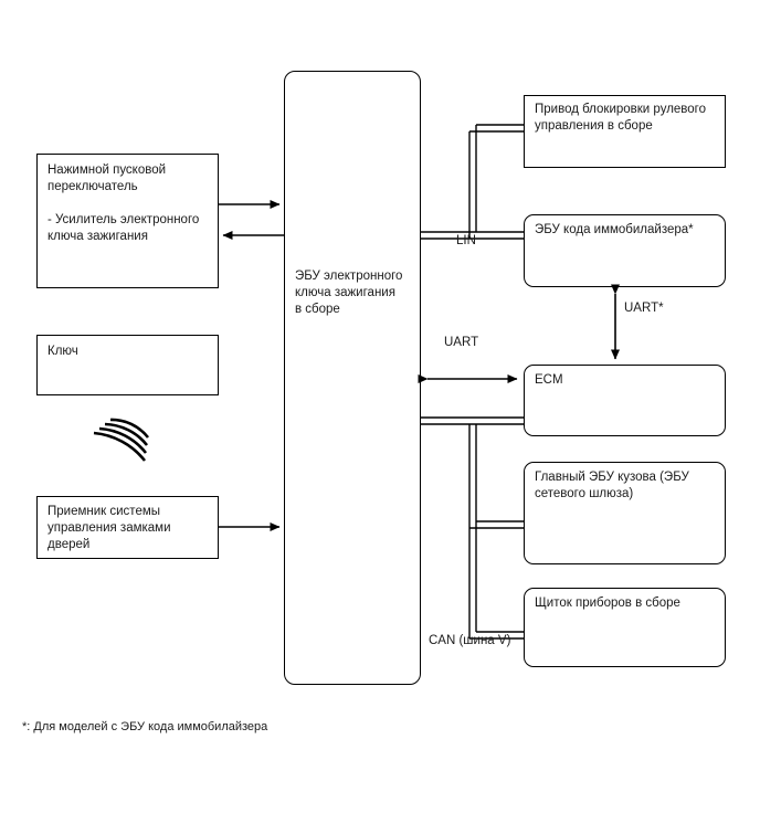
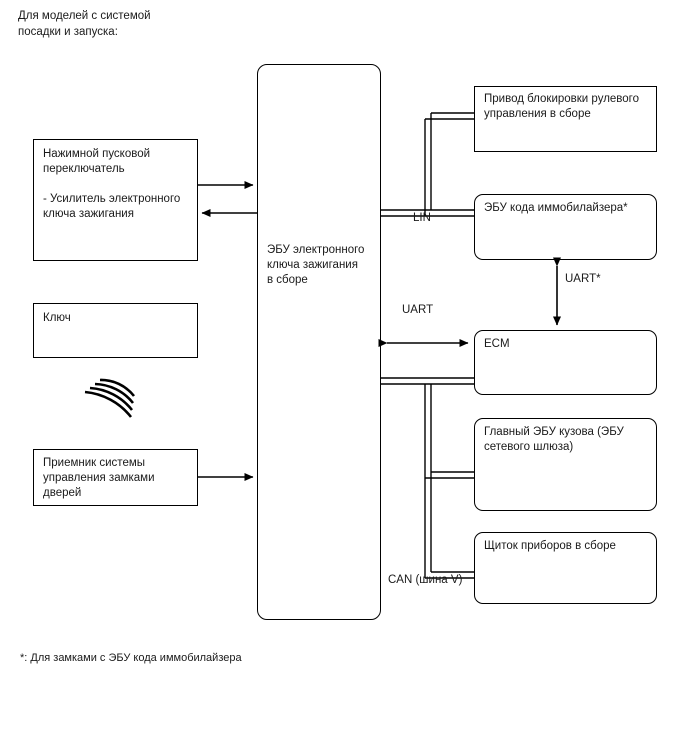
+ Для моделей с системой
+ посадки и запуска:
  Нажимной пусковой
  переключатель
  - Усилитель электронного
  ключа зажигания
  Ключ
  Приемник системы
  управления замками
  дверей
  ЭБУ электронного
  ключа зажигания
  в сборе
  Привод блокировки рулевого
  управления в сборе
  ЭБУ кода иммобилайзера*
  ECM
  Главный ЭБУ кузова (ЭБУ
  сетевого шлюза)
  Щиток приборов в сборе
  LIN
  UART
  UART*
  CAN (шина V)
- *: Для моделей с ЭБУ кода иммобилайзера
+ *: Для замками с ЭБУ кода иммобилайзера
